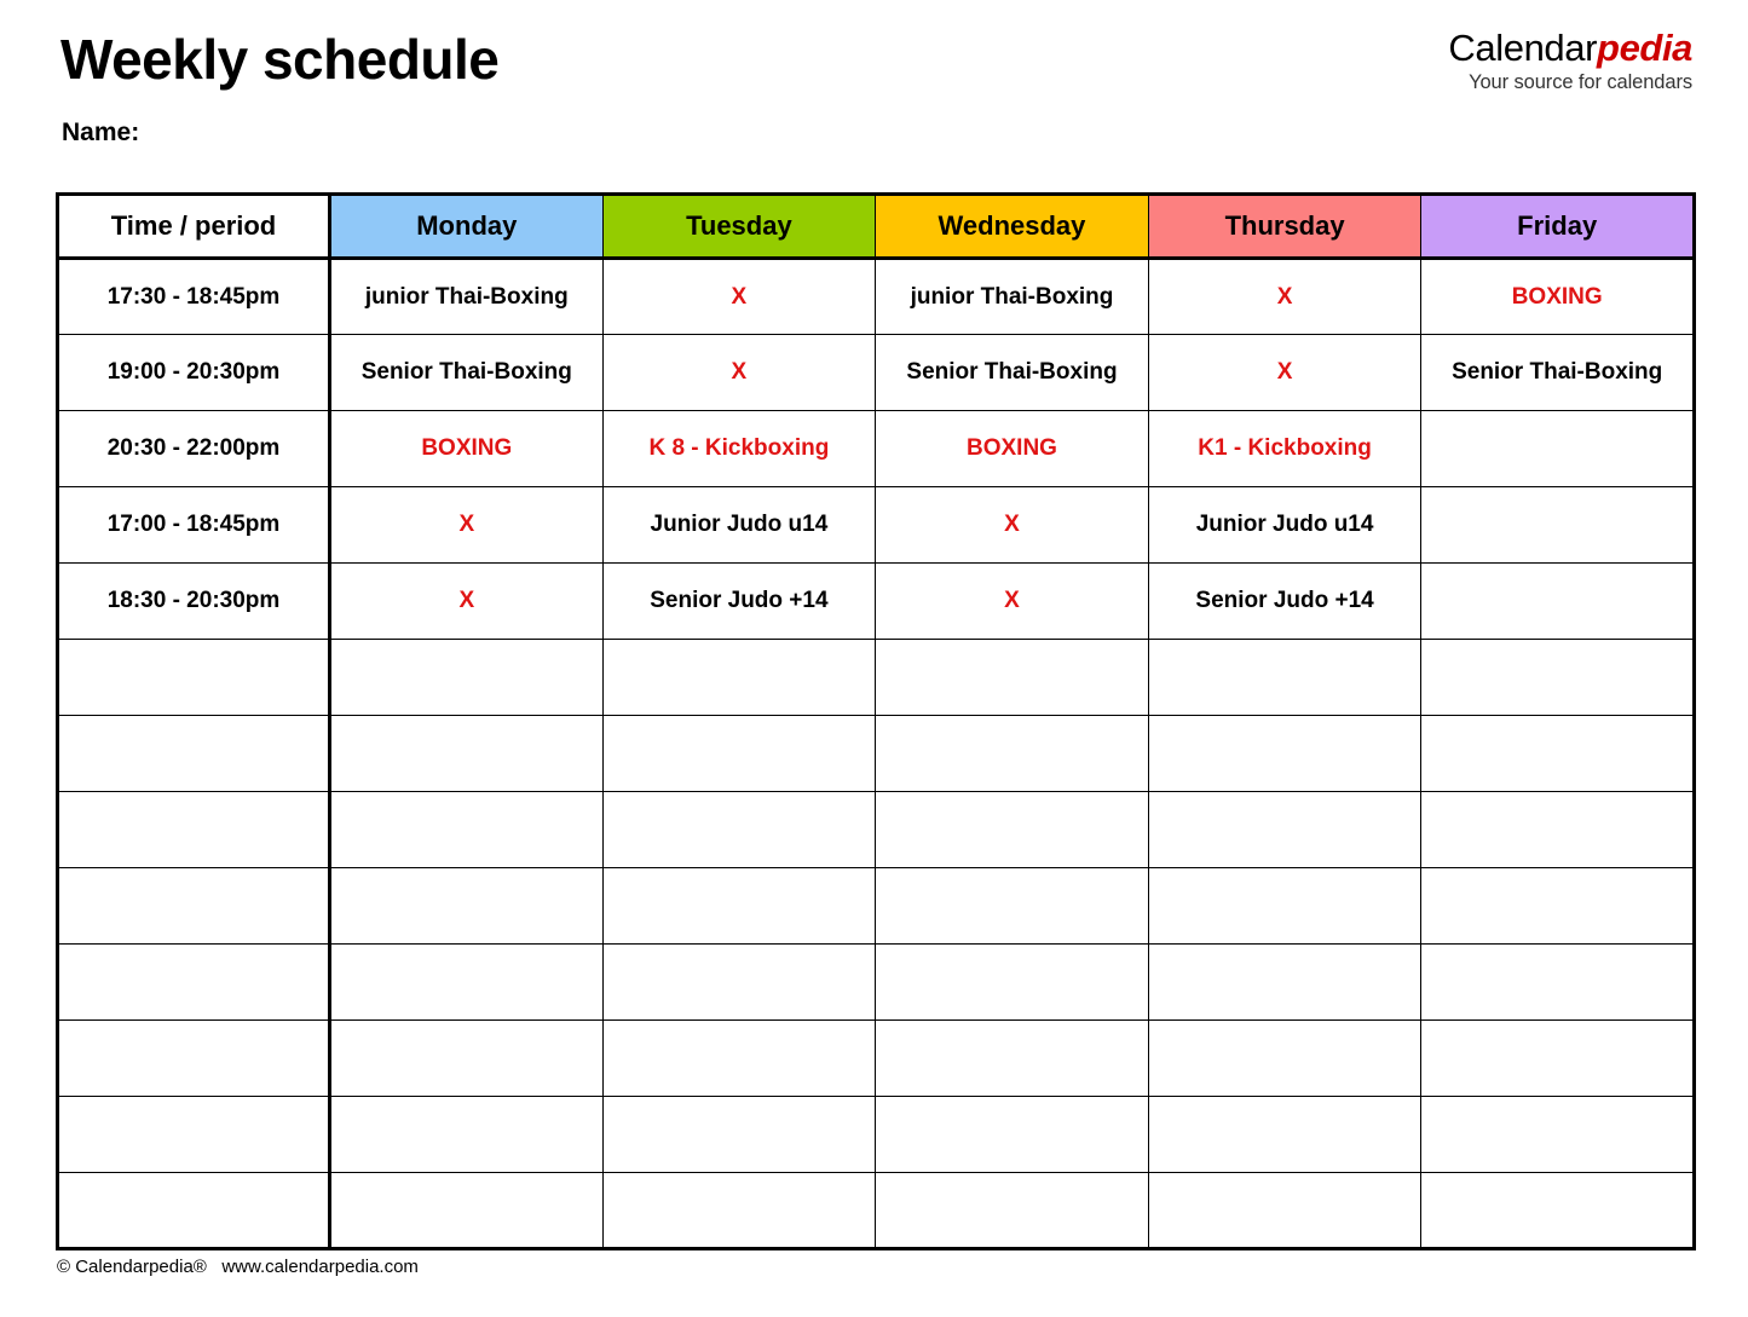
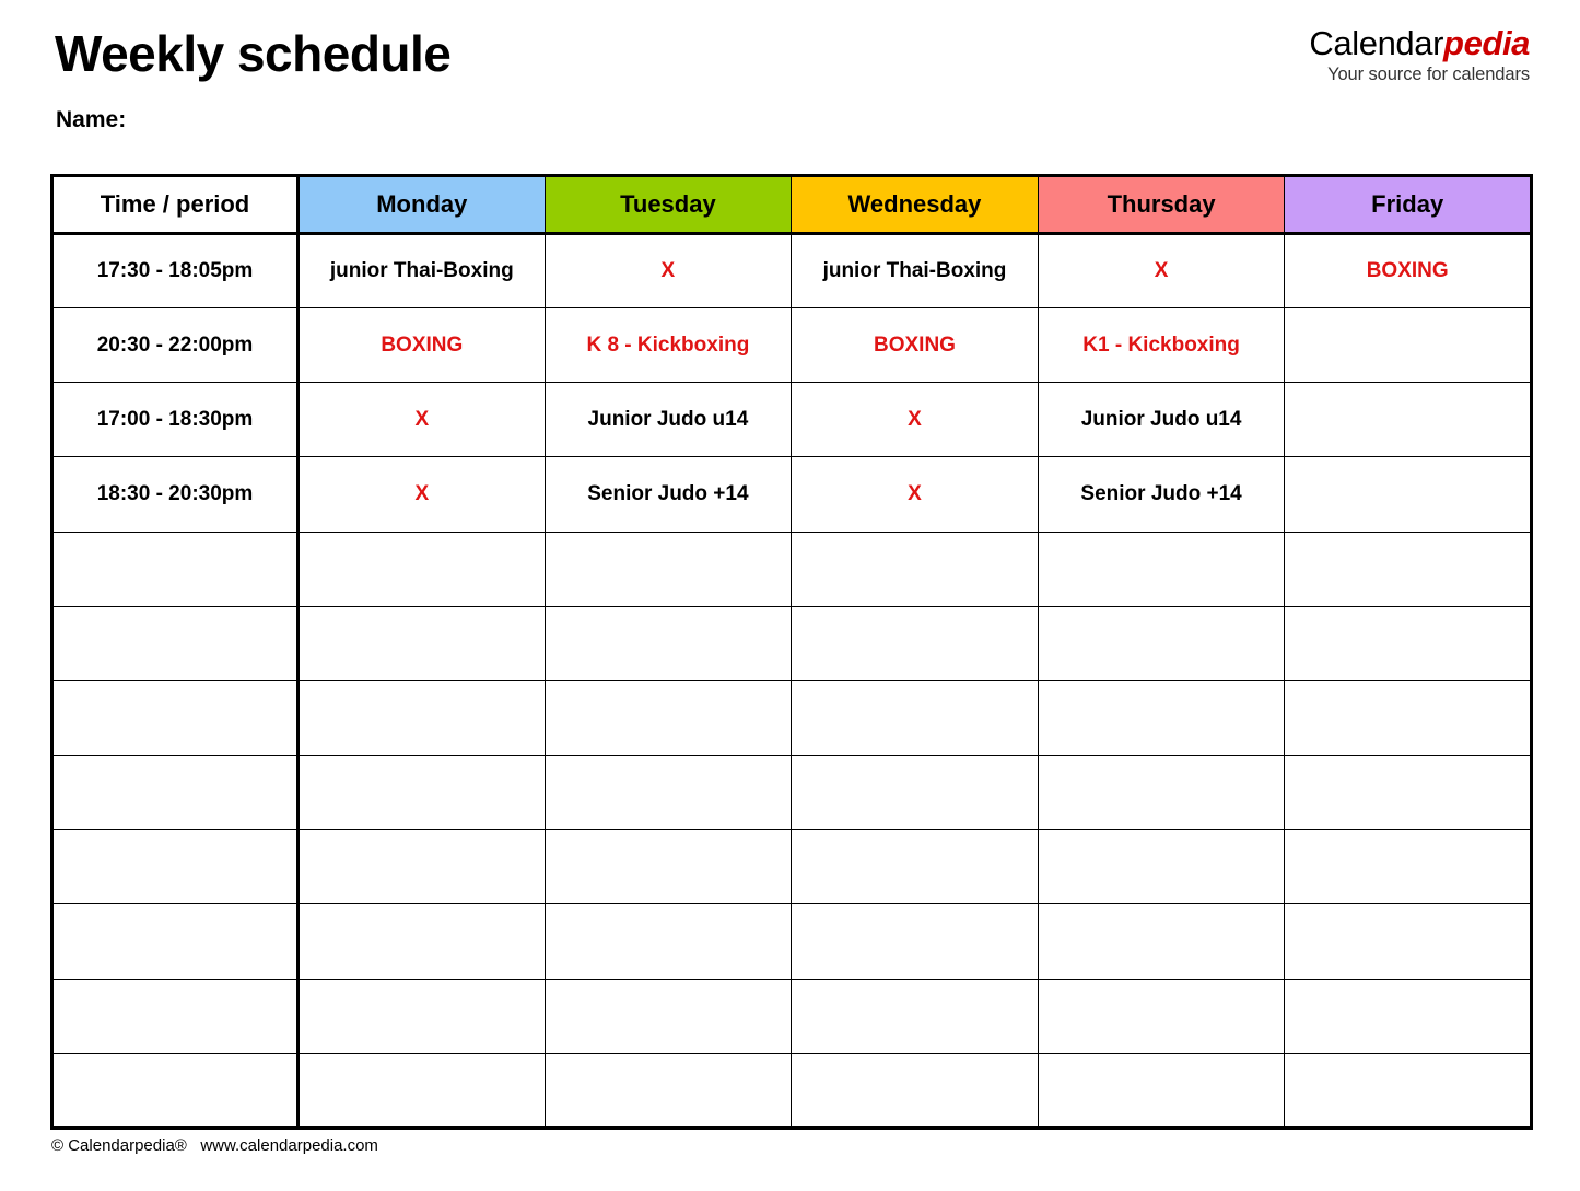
  Weekly schedule
  Name:
  Calendarpedia
  Your source for calendars
  Time / period	Monday	Tuesday	Wednesday	Thursday	Friday
- 17:30 - 18:45pm	junior Thai-Boxing	X	junior Thai-Boxing	X	BOXING
+ 17:30 - 18:05pm	junior Thai-Boxing	X	junior Thai-Boxing	X	BOXING
- 19:00 - 20:30pm	Senior Thai-Boxing	X	Senior Thai-Boxing	X	Senior Thai-Boxing
  20:30 - 22:00pm	BOXING	K 8 - Kickboxing	BOXING	K1 - Kickboxing
- 17:00 - 18:45pm	X	Junior Judo u14	X	Junior Judo u14
+ 17:00 - 18:30pm	X	Junior Judo u14	X	Junior Judo u14
  18:30 - 20:30pm	X	Senior Judo +14	X	Senior Judo +14
  © Calendarpedia® www.calendarpedia.com
